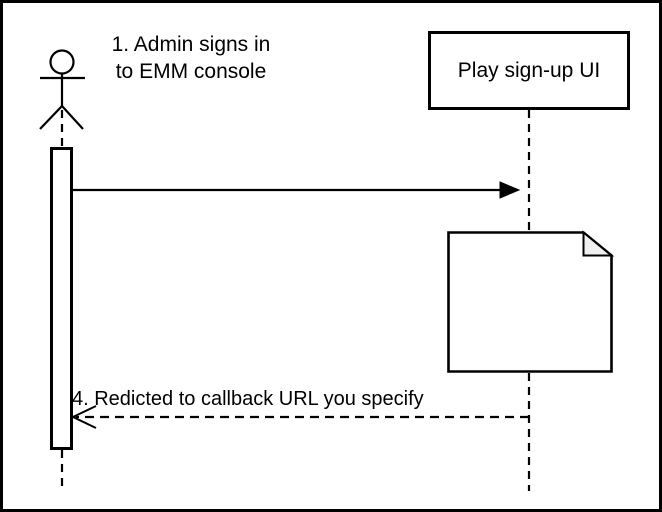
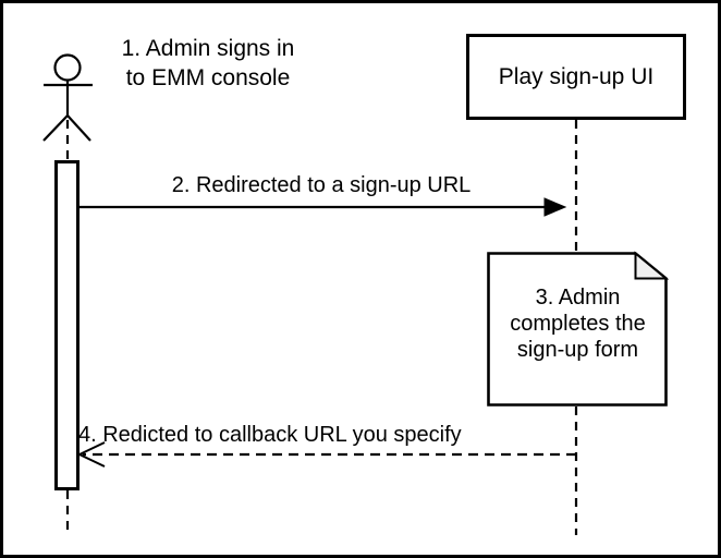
  1. Admin signs in
  to EMM console
  Play sign-up UI
+ 2. Redirected to a sign-up URL
+ 3. Admin
+ completes the
+ sign-up form
  4. Redicted to callback URL you specify
